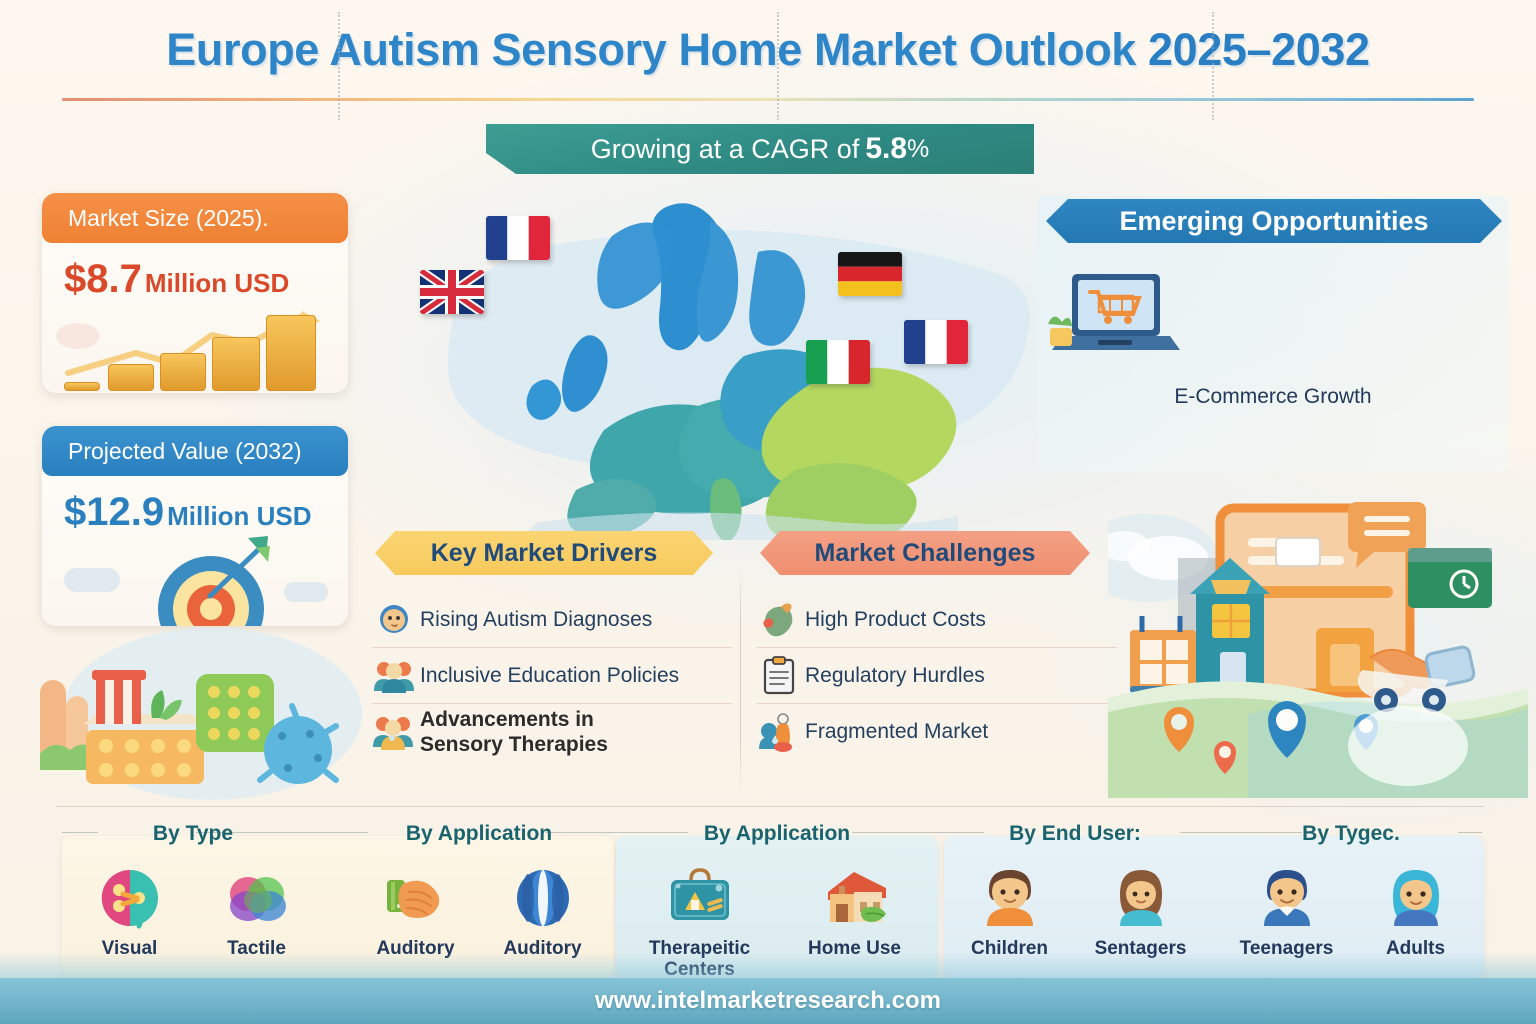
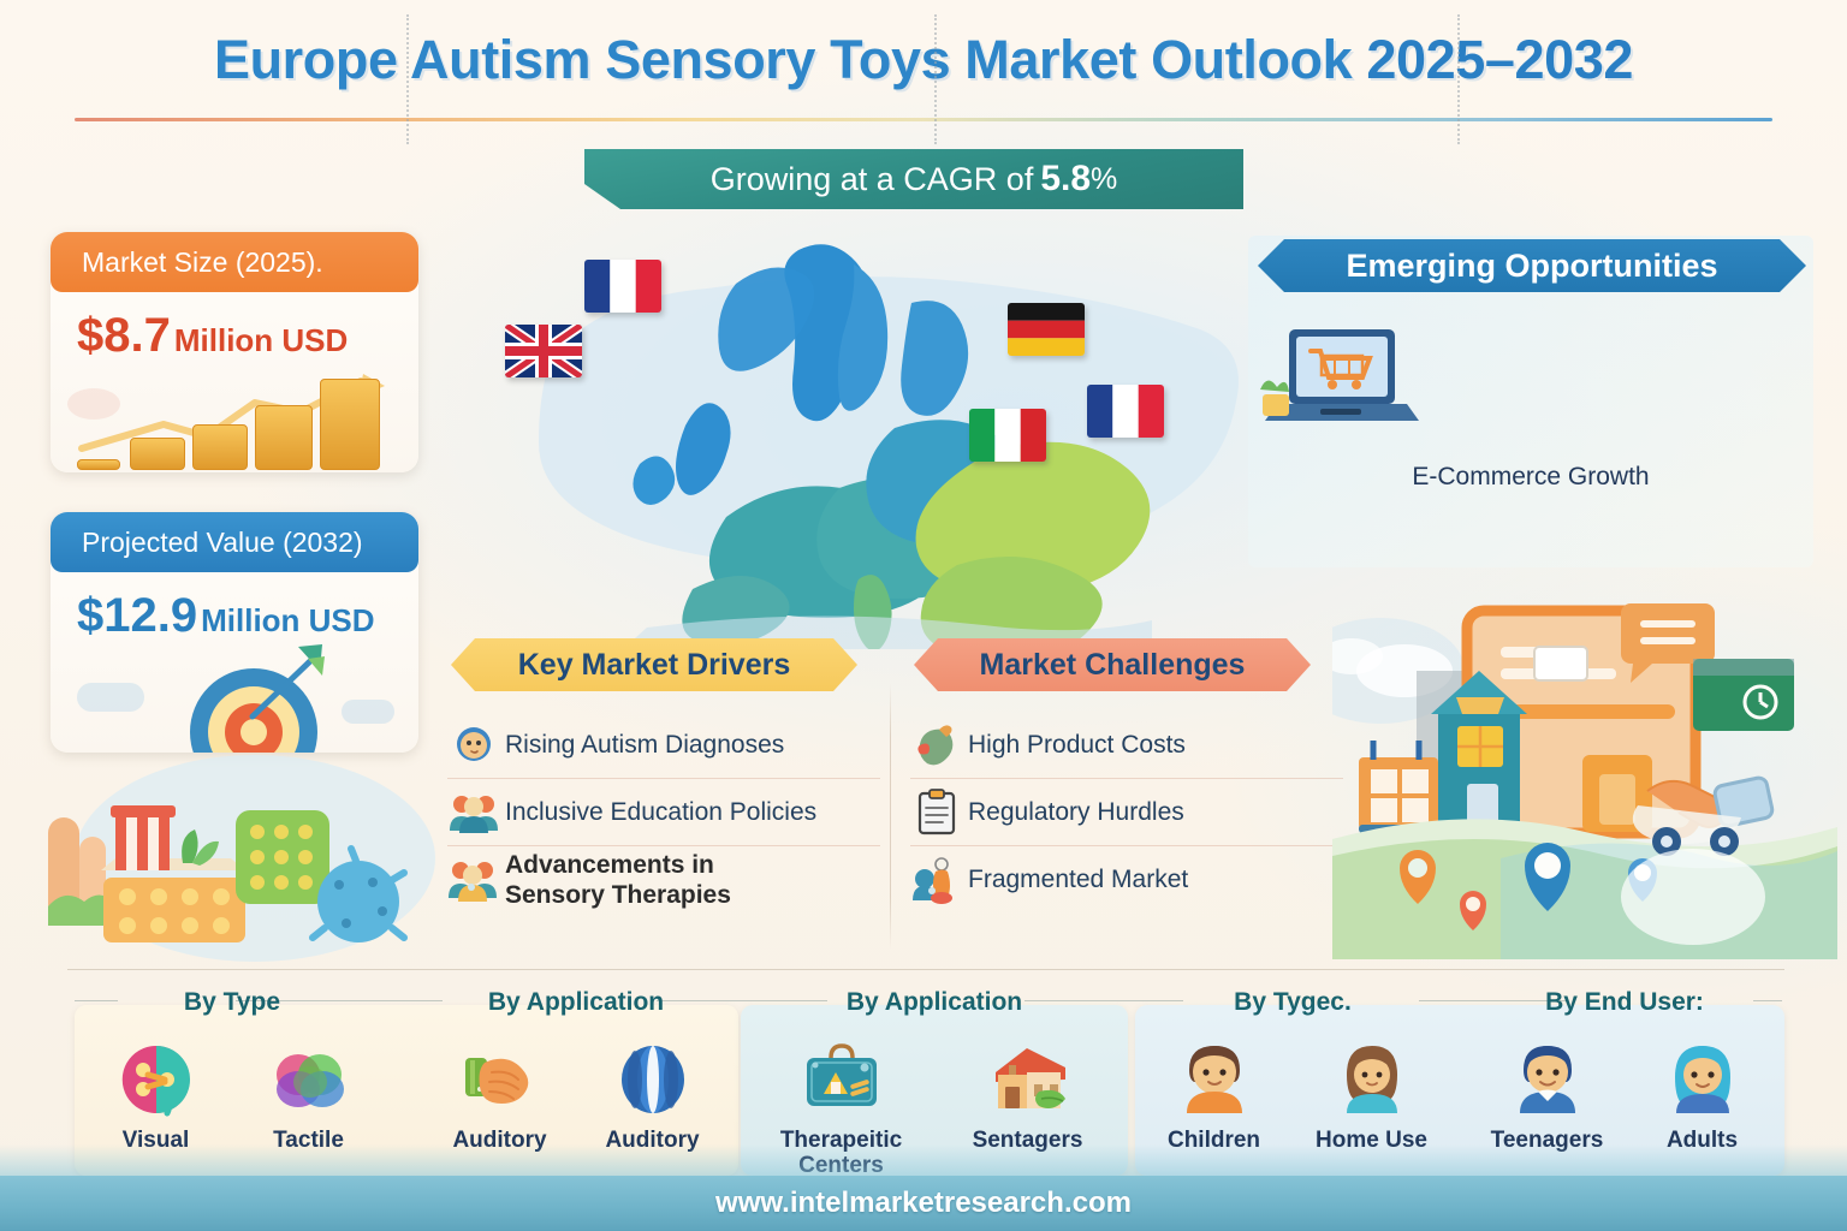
- Europe Autism Sensory Home Market Outlook 2025–2032
+ Europe Autism Sensory Toys Market Outlook 2025–2032
  Growing at a CAGR of
  5.8
  %
  Market Size (2025).
  $8.7Million USD
  Projected Value (2032)
  $12.9Million USD
  Emerging Opportunities
  E-Commerce Growth
  Key Market Drivers
  Rising Autism Diagnoses
  Inclusive Education Policies
  Advancements in
  Sensory Therapies
  Market Challenges
  High Product Costs
  Regulatory Hurdles
  Fragmented Market
  By Type
  Visual
  Tactile
  By Application
  Auditory
  Auditory
  By Application
  Therapeitic
- Home Use
+ Sentagers
- By End User:
+ By Tygec.
  Children
- Sentagers
+ Home Use
- By Tygec.
+ By End User:
  Teenagers
  Adults
  www.intelmarketresearch.com
